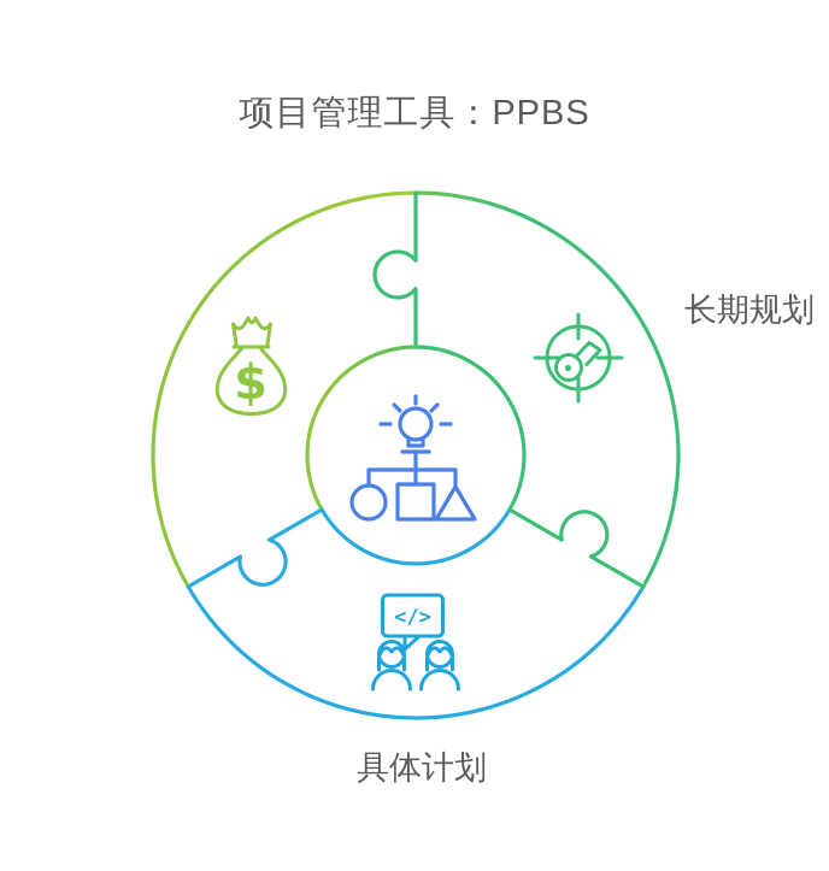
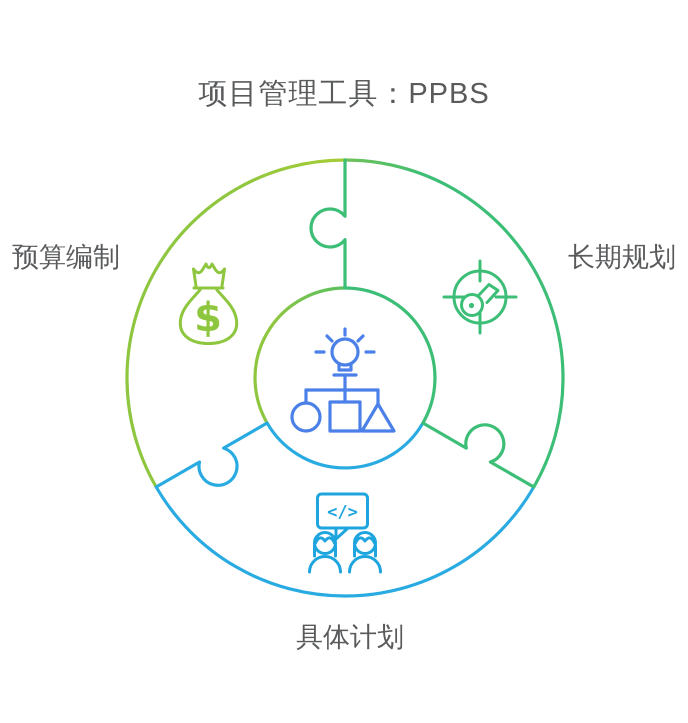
  项目管理工具：PPBS
  $
  </>
+ 预算编制
  长期规划
  具体计划
